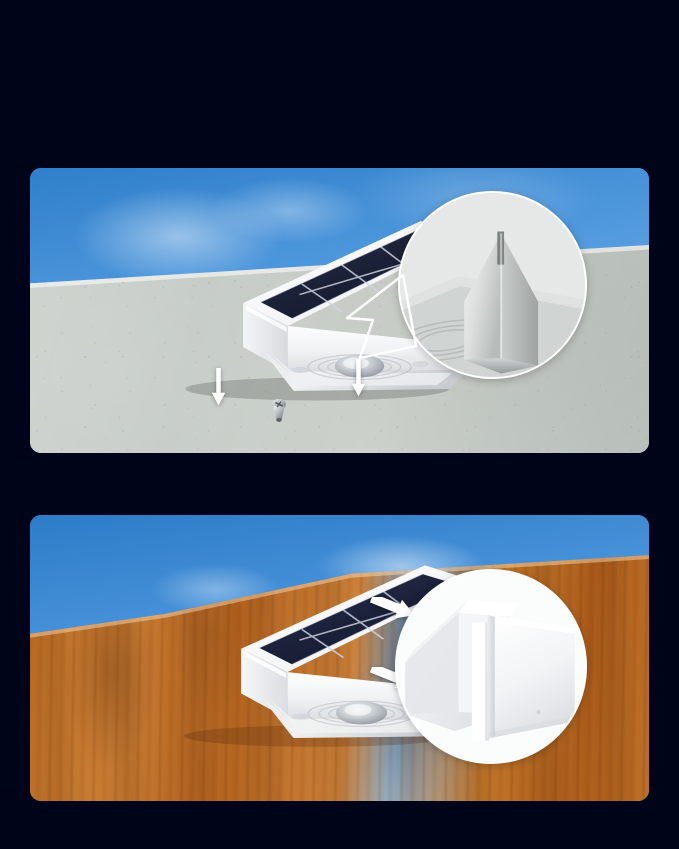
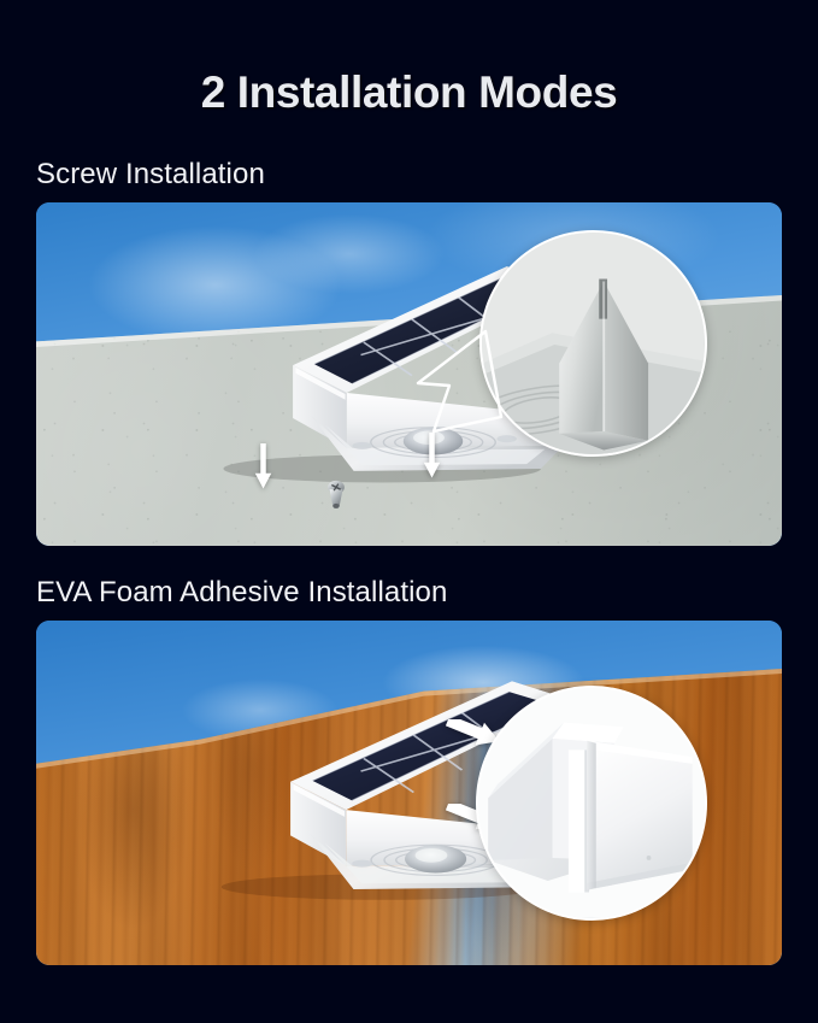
+ 2 Installation Modes
+ Screw Installation
+ EVA Foam Adhesive Installation
